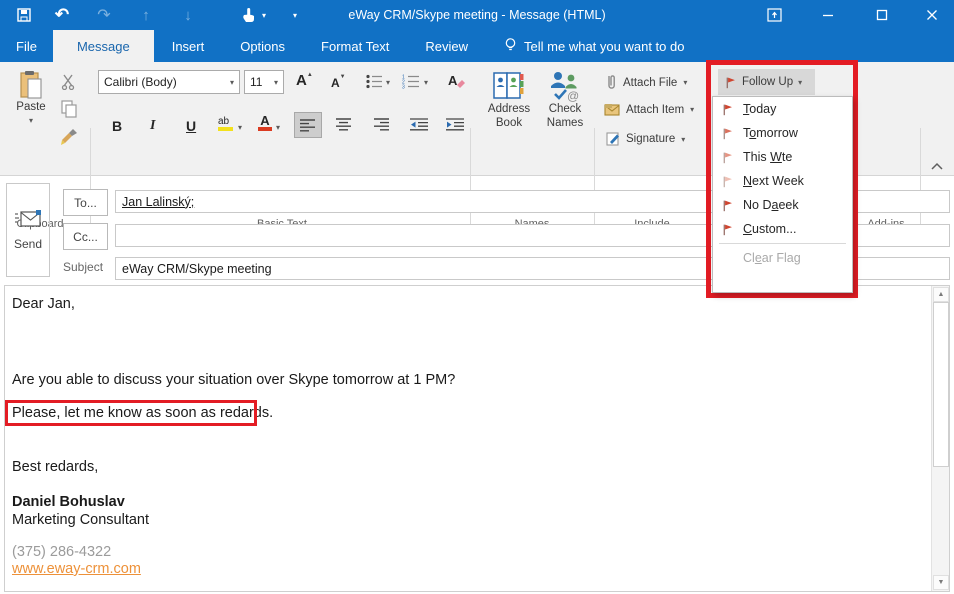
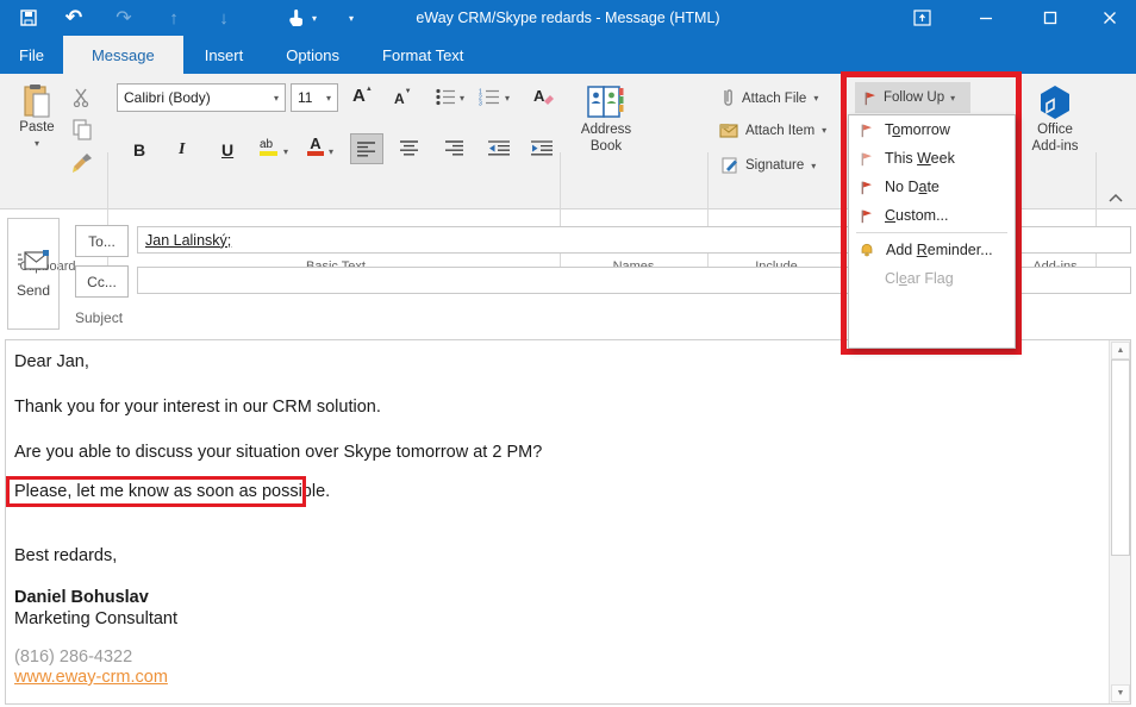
  ↶
  ↷
  ↑
  ↓
  ▾
  ▾
- eWay CRM/Skype meeting - Message (HTML)
+ eWay CRM/Skype redards - Message (HTML)
  File
  Message
  Insert
  Options
  Format Text
- Review
- Tell me what you want to do
  Paste
  ▾
  Calibri (Body)
  ▾
  11
  ▾
  ▾
  ▾
  A
  B
  I
  U
  ab
  ▾
  A
  ▾
  Address
  Book
- @
- Check
- Names
  Attach File
  ▾
  Attach Item
  ▾
  Signature
  ▾
+ Office
+ Add-ins
  Follow Up
  ▾
- Today
  Tomorrow
- This Wte
+ This Week
- Next Week
- No Daeek
+ No Date
  Custom...
+ Add Reminder...
  Clear Flag
  Send
  To...
  Cc...
  Subject
  Jan Lalinský;
- eWay CRM/Skype meeting
  Dear Jan,
+ Thank you for your interest in our CRM solution.
- Are you able to discuss your situation over Skype tomorrow at 1 PM?
+ Are you able to discuss your situation over Skype tomorrow at 2 PM?
- Please, let me know as soon as redards.
+ Please, let me know as soon as possible.
  Best redards,
  Daniel Bohuslav
  Marketing Consultant
- (375) 286-4322
+ (816) 286-4322
  www.eway-crm.com
